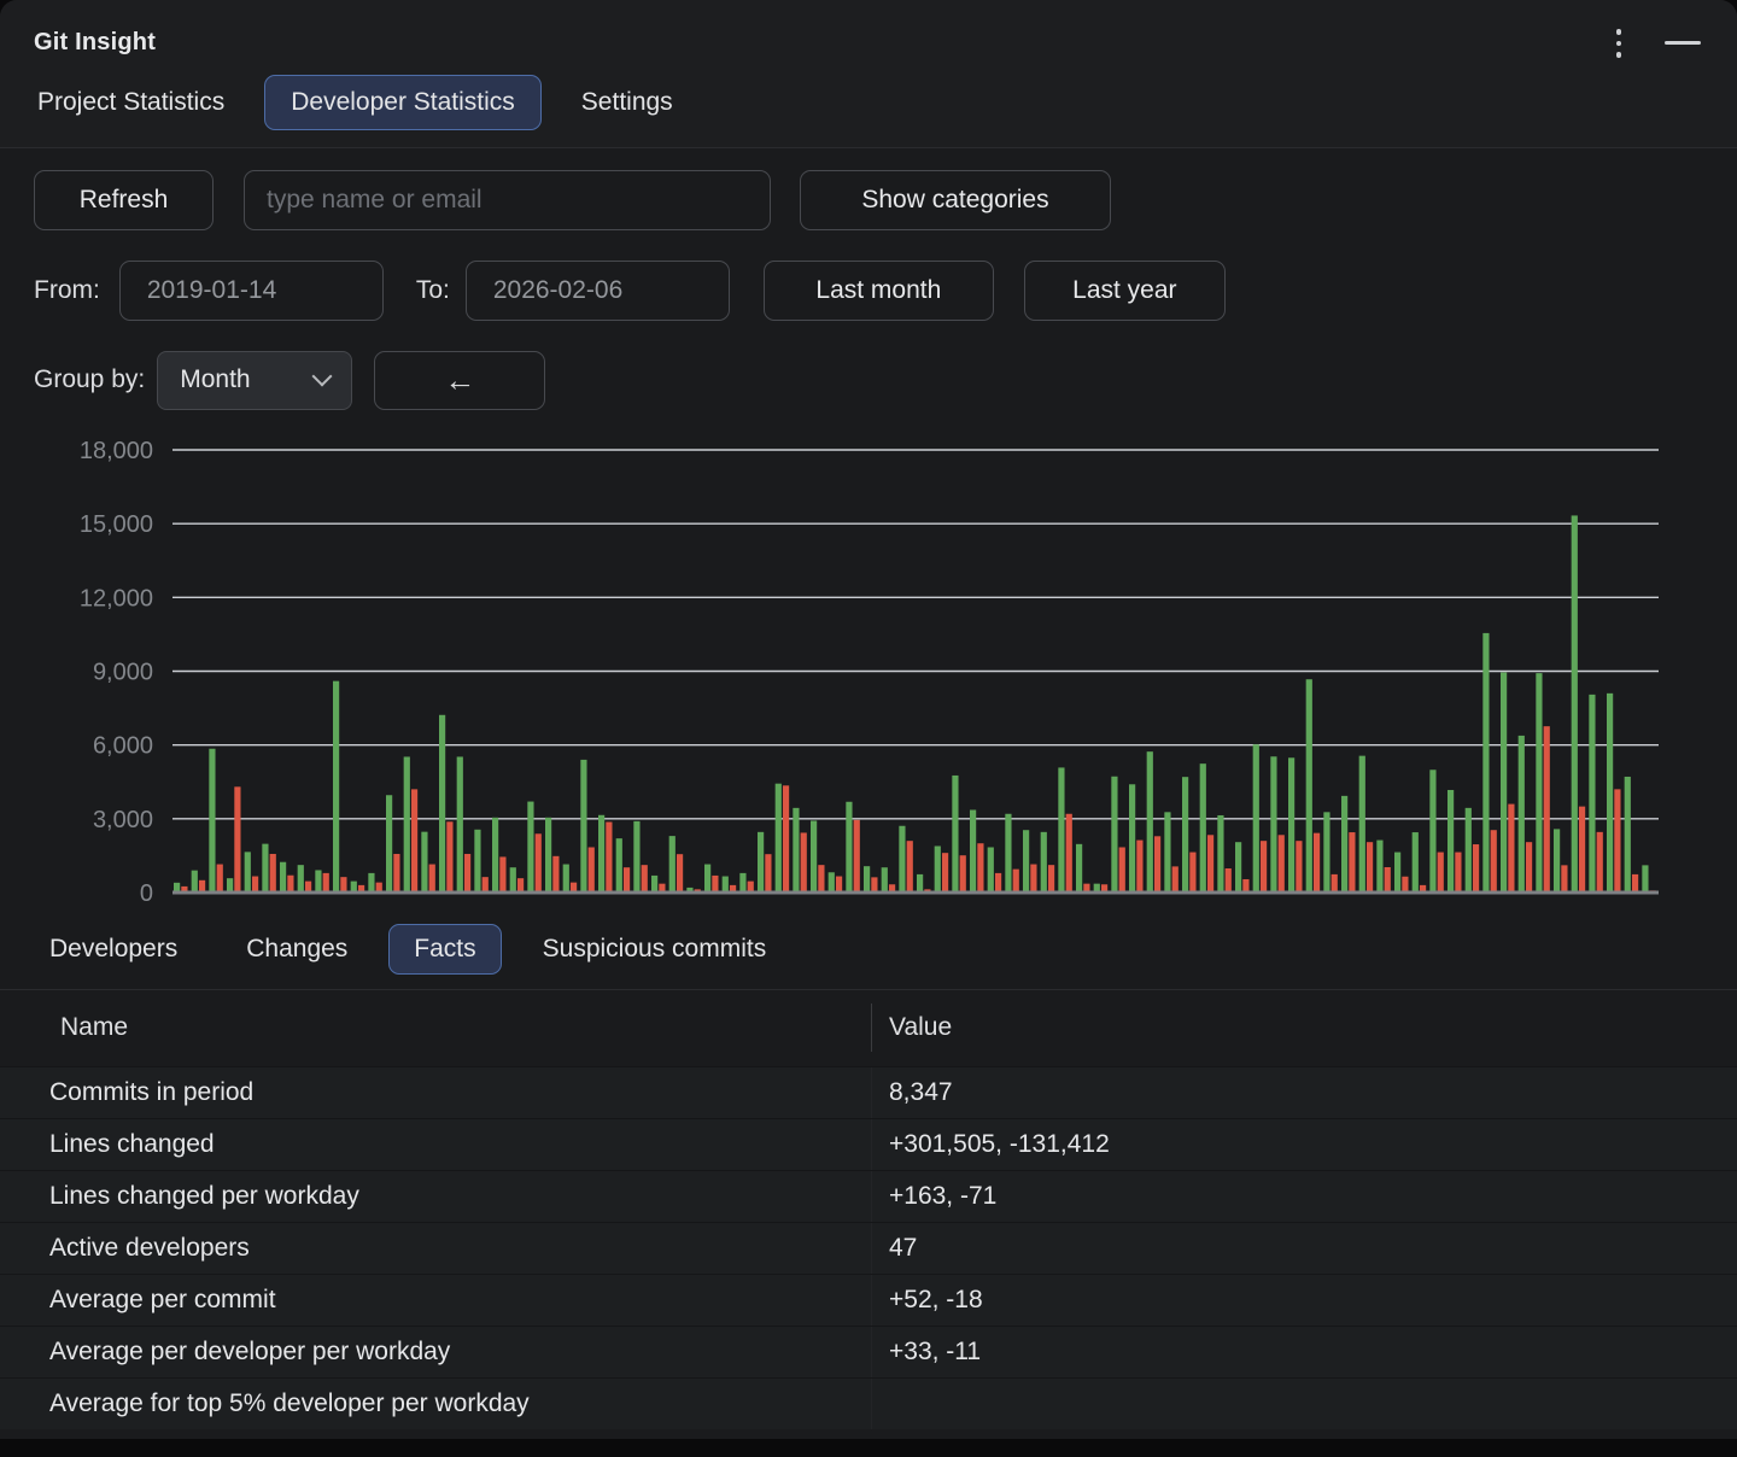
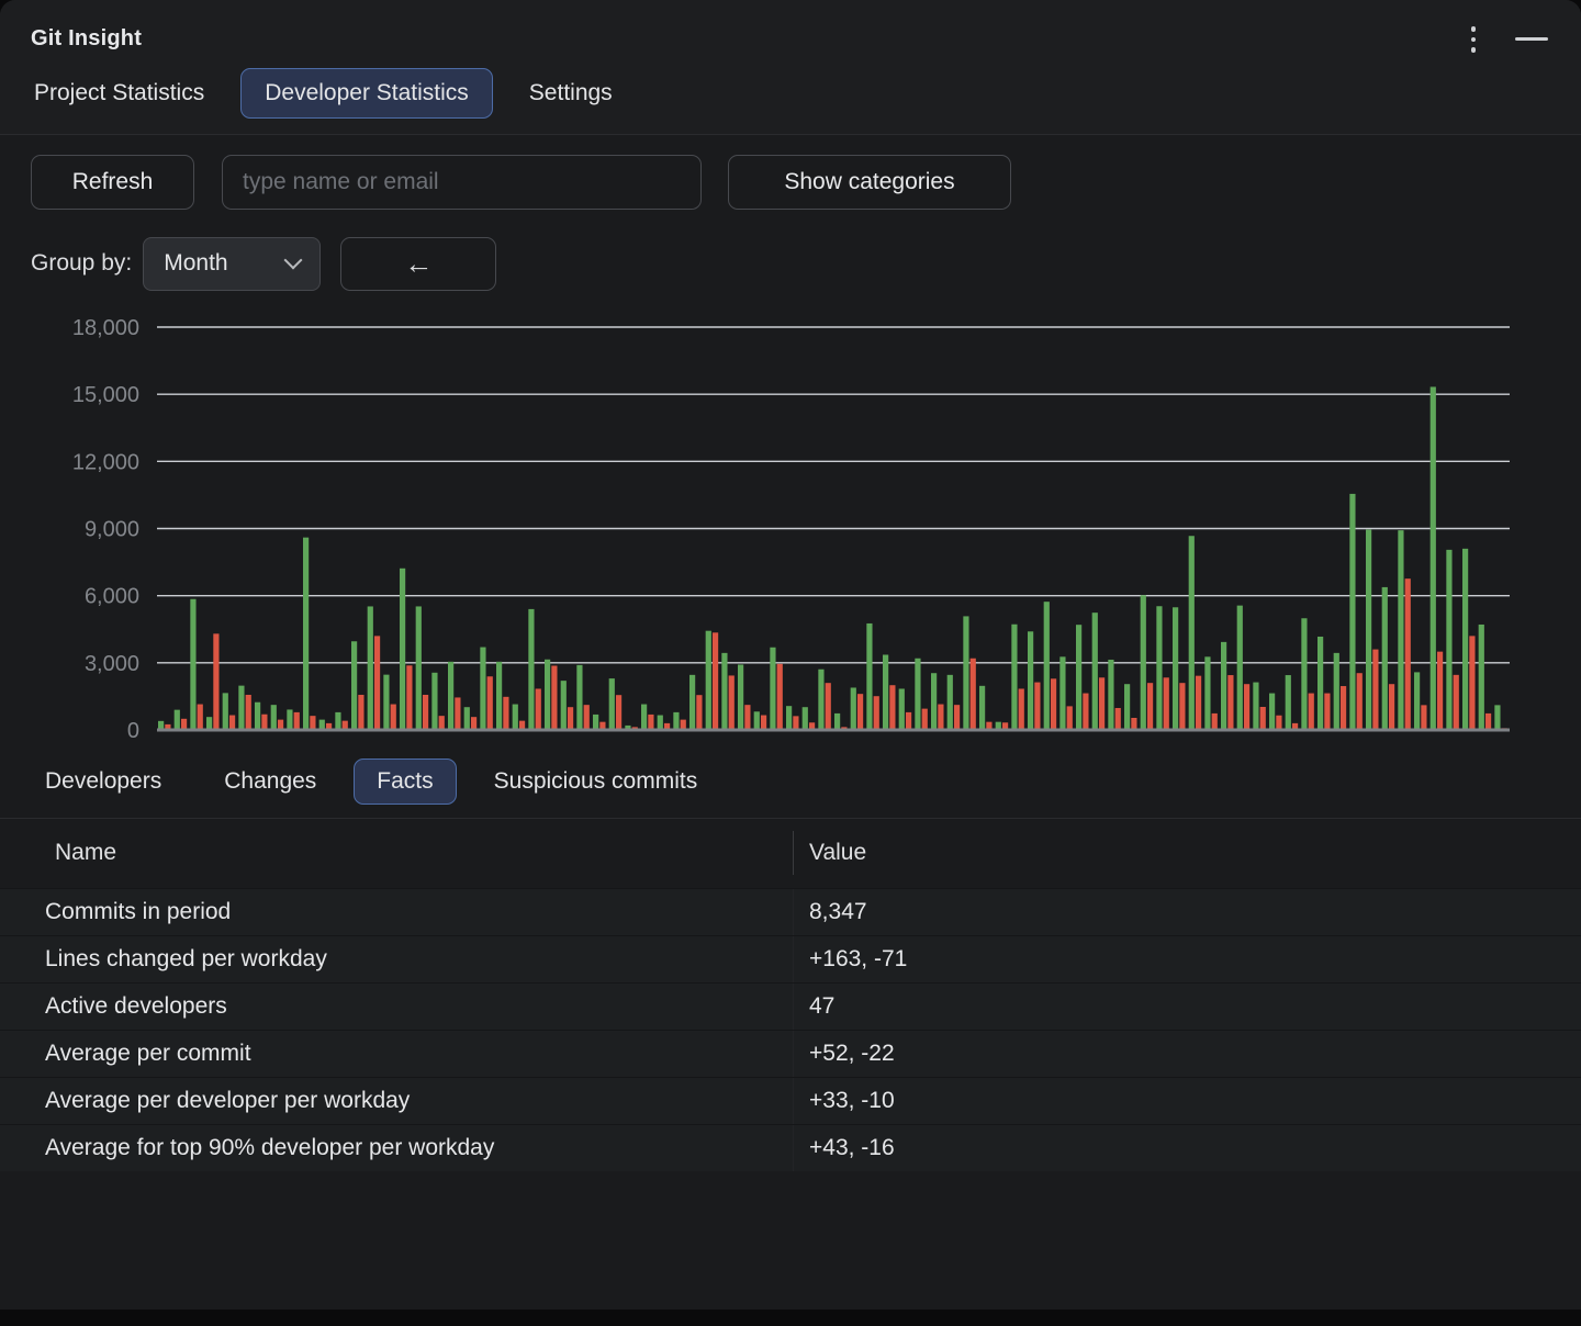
  Git Insight
  Project Statistics
  Developer Statistics
  Settings
  Refresh
  type name or email
  Show categories
- From:
- 2019-01-14
- To:
- 2026-02-06
- Last month
- Last year
  Group by:
  Month
  ←
  0
  3,000
  6,000
  9,000
  12,000
  15,000
  18,000
  Developers
  Changes
  Facts
  Suspicious commits
  Name
  Value
  Commits in period
  8,347
- Lines changed
- +301,505, -131,412
  Lines changed per workday
  +163, -71
  Active developers
  47
  Average per commit
- +52, -18
+ +52, -22
  Average per developer per workday
- +33, -11
+ +33, -10
- Average for top 5% developer per workday
+ Average for top 90% developer per workday
+ +43, -16
